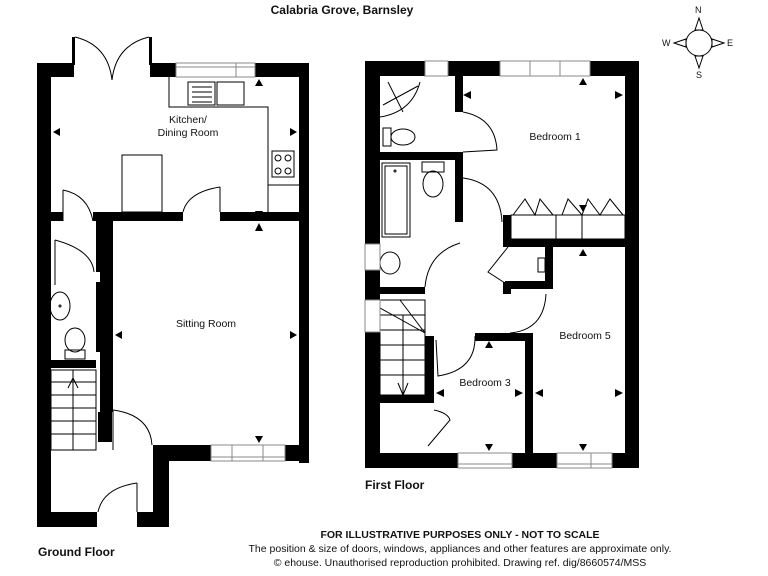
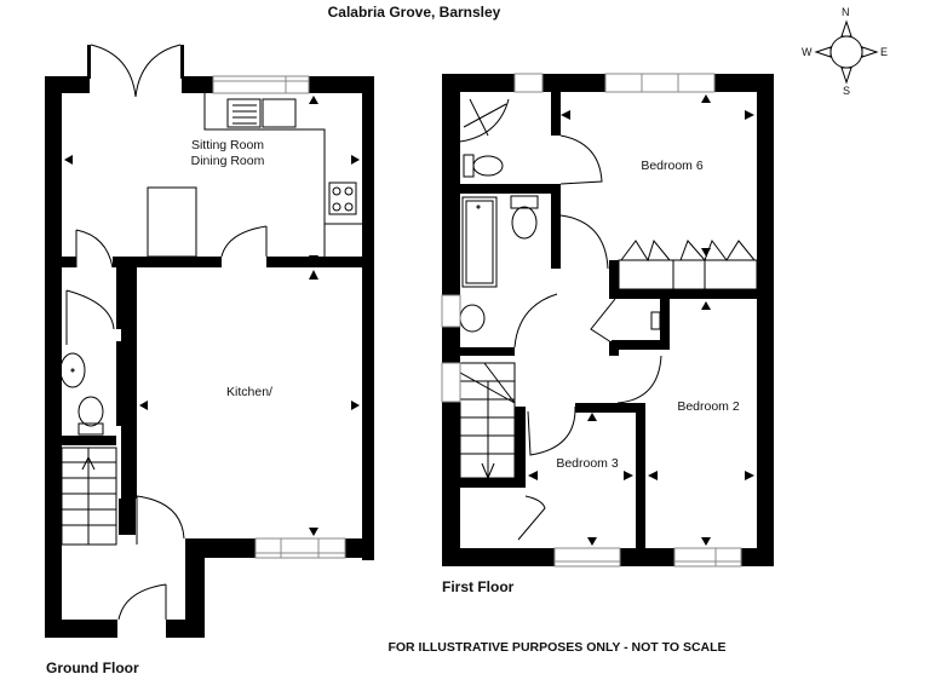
  Calabria Grove, Barnsley
  N
  S
  W
  E
- Kitchen/
+ Sitting Room
  Dining Room
- Sitting Room
+ Kitchen/
- Bedroom 1
+ Bedroom 6
- Bedroom 5
+ Bedroom 2
  Bedroom 3
  Ground Floor
  First Floor
  FOR ILLUSTRATIVE PURPOSES ONLY - NOT TO SCALE
- The position & size of doors, windows, appliances and other features are approximate only.
- © ehouse. Unauthorised reproduction prohibited. Drawing ref. dig/8660574/MSS
